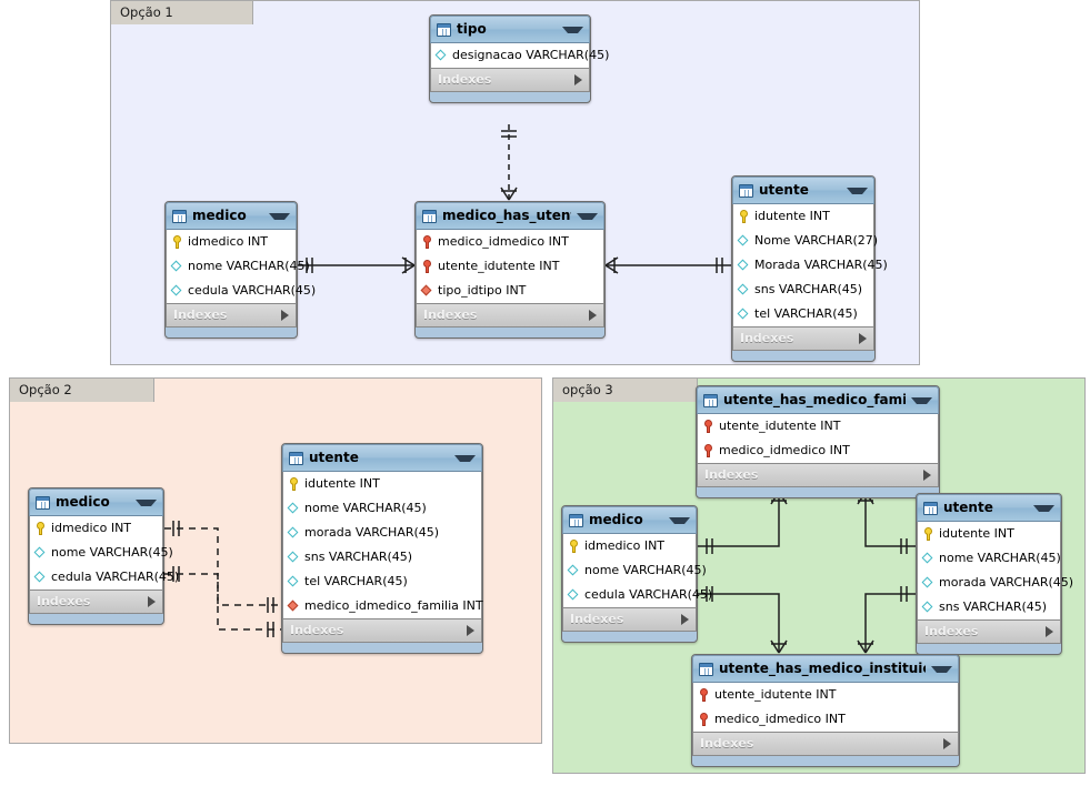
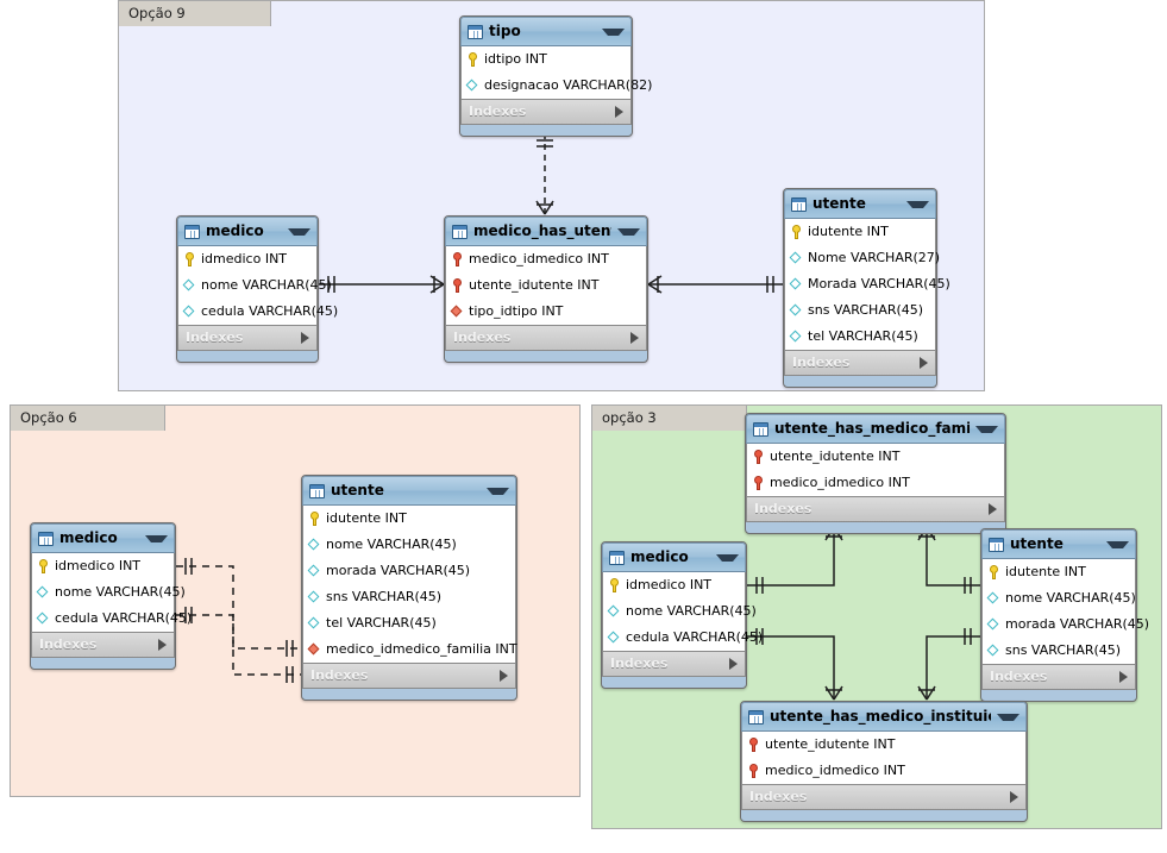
- Opção 1
+ Opção 9
- Opção 2
+ Opção 6
  opção 3
  tipo
+ idtipo INT
- designacao VARCHAR(45)
+ designacao VARCHAR(82)
  Indexes
  medico
  idmedico INT
  nome VARCHAR(45)
  cedula VARCHAR(45)
  Indexes
  medico_has_uten
  medico_idmedico INT
  utente_idutente INT
  tipo_idtipo INT
  Indexes
  utente
  idutente INT
  Nome VARCHAR(27)
  Morada VARCHAR(45)
  sns VARCHAR(45)
  tel VARCHAR(45)
  Indexes
  medico
  idmedico INT
  nome VARCHAR(45)
  cedula VARCHAR(45)
  Indexes
  utente
  idutente INT
  nome VARCHAR(45)
  morada VARCHAR(45)
  sns VARCHAR(45)
  tel VARCHAR(45)
  medico_idmedico_familia INT
  Indexes
  utente_has_medico_fami
  utente_idutente INT
  medico_idmedico INT
  Indexes
  medico
  idmedico INT
  nome VARCHAR(45)
  cedula VARCHAR(45)
  Indexes
  utente
  idutente INT
  nome VARCHAR(45)
  morada VARCHAR(45)
  sns VARCHAR(45)
  Indexes
  utente_has_medico_institui
  utente_idutente INT
  medico_idmedico INT
  Indexes
